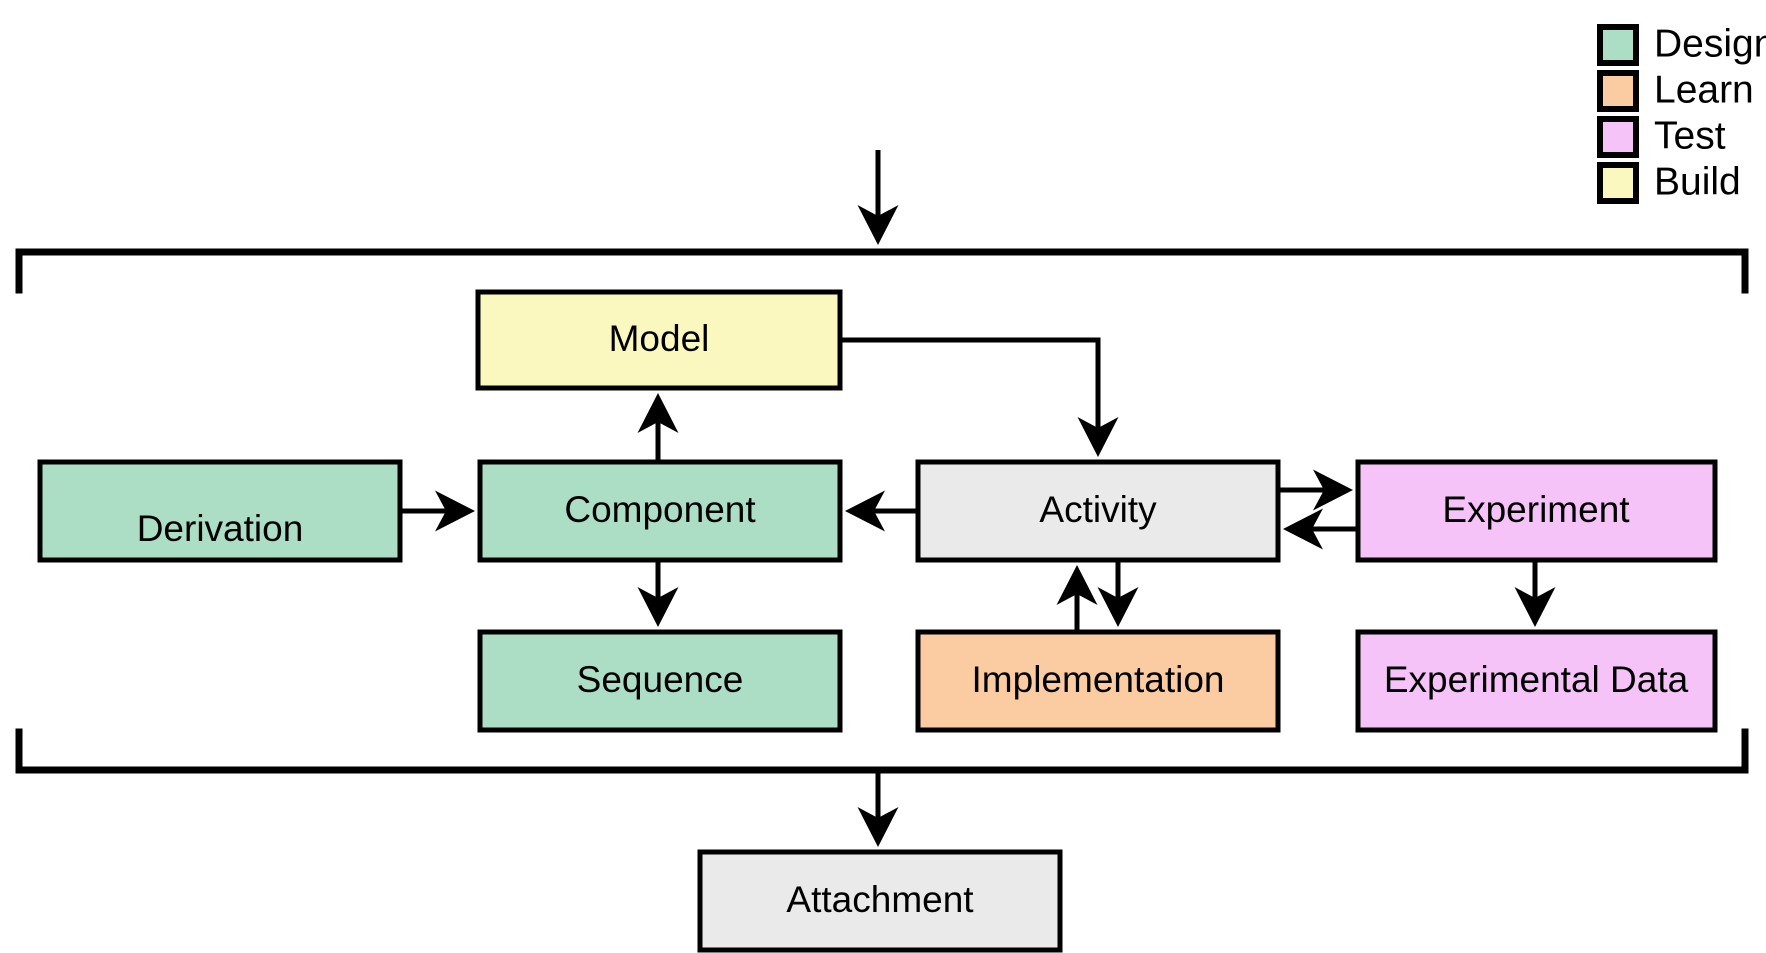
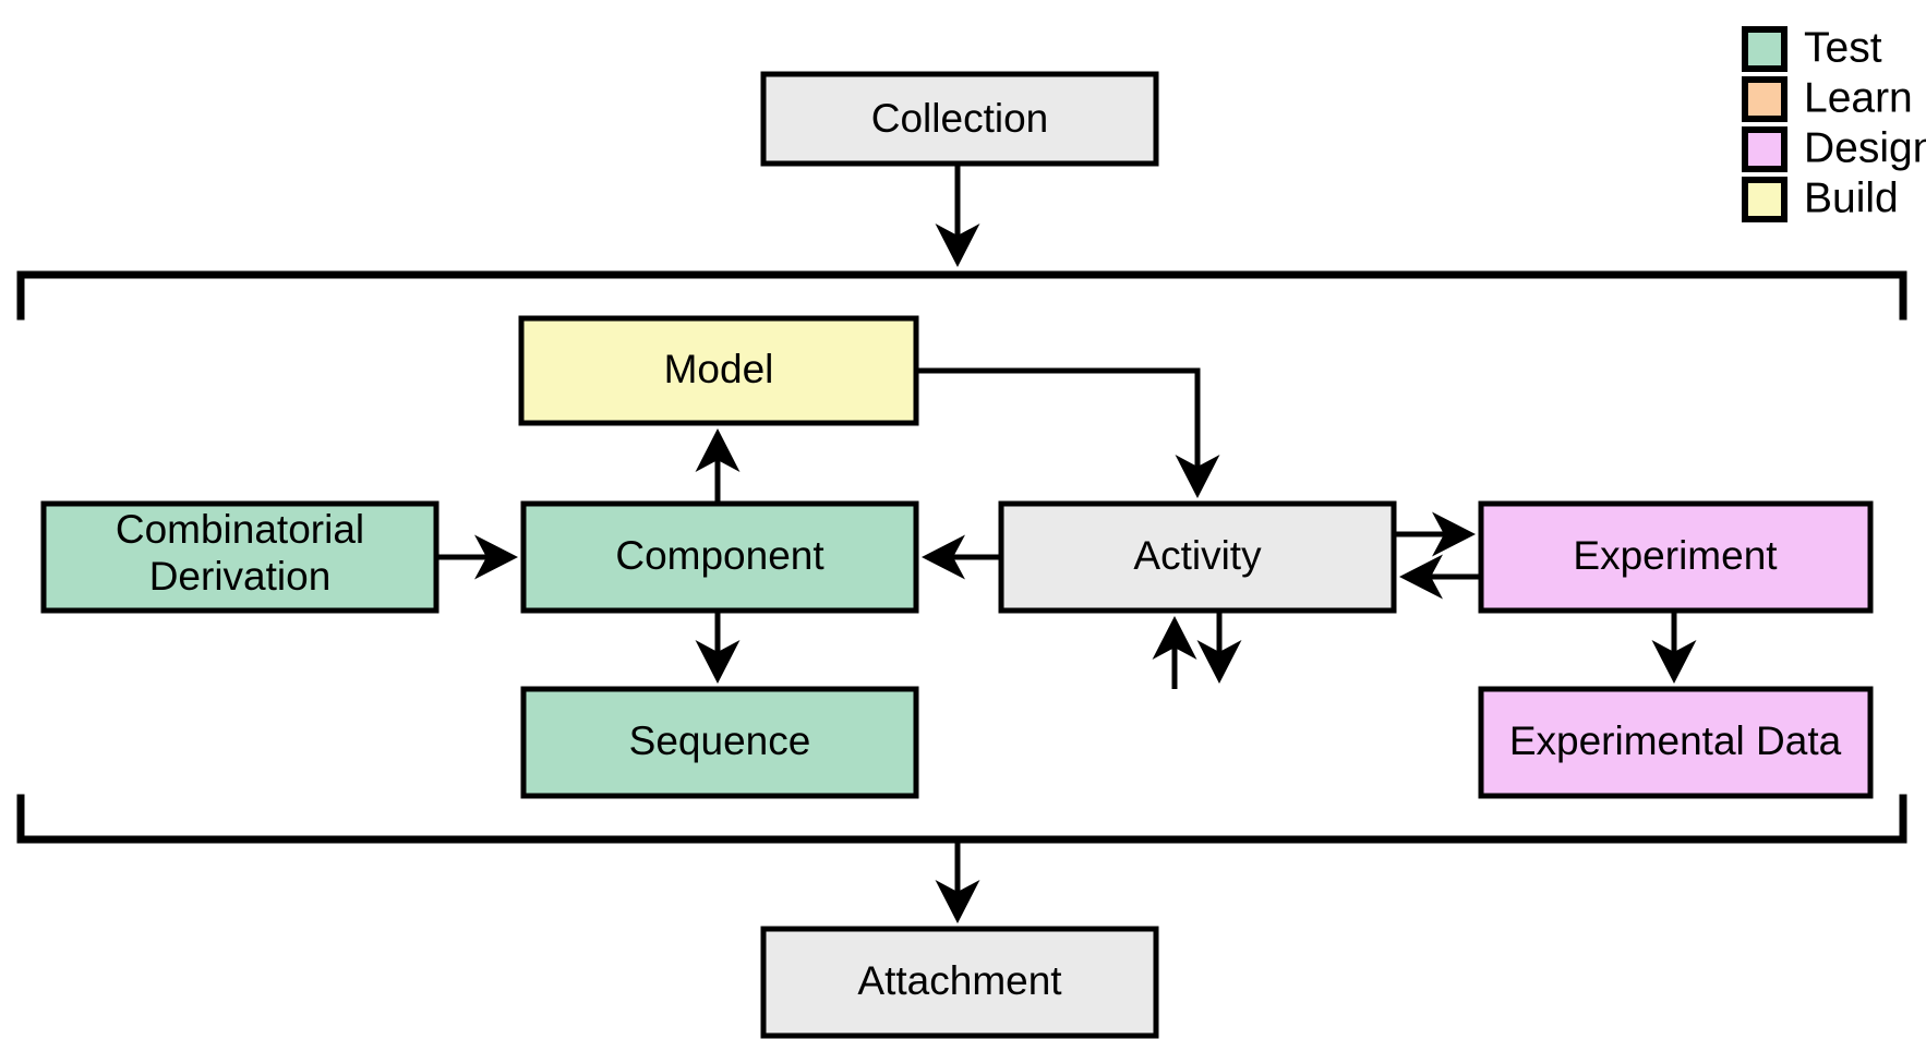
+ Collection
  Model
+ Combinatorial
  Derivation
  Component
  Activity
  Experiment
  Sequence
- Implementation
  Experimental Data
  Attachment
- Design
+ Test
  Learn
- Test
+ Design
  Build
